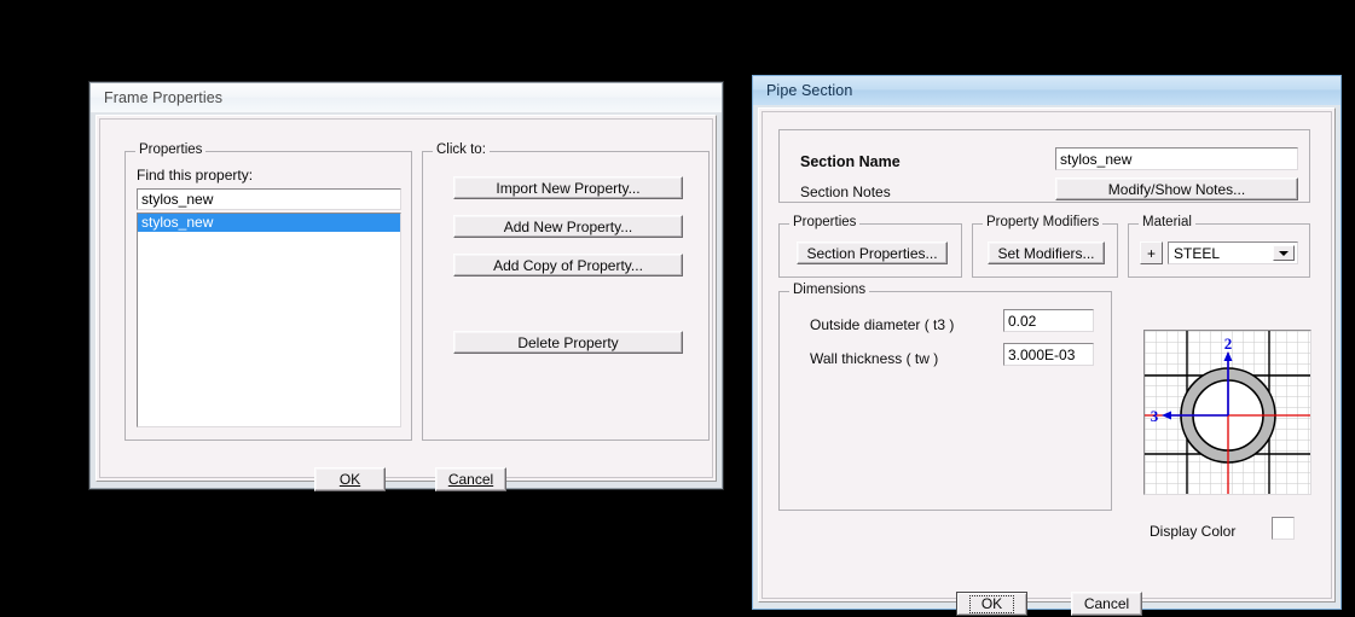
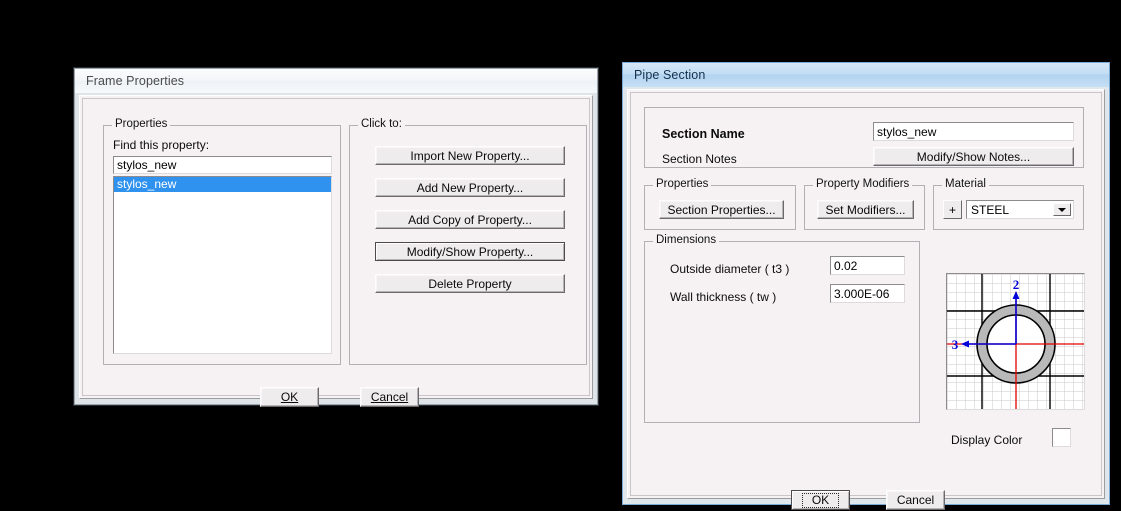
  Frame Properties
  Properties
  Find this property:
  stylos_new
  stylos_new
  Click to:
  Import New Property...
  Add New Property...
  Add Copy of Property...
+ Modify/Show Property...
  Delete Property
  OK
  Cancel
  Pipe Section
  Section Name
  stylos_new
  Section Notes
  Modify/Show Notes...
  Properties
  Section Properties...
  Property Modifiers
  Set Modifiers...
  Material
  +
  STEEL
  Dimensions
  Outside diameter ( t3 )
  0.02
  Wall thickness ( tw )
- 3.000E-03
+ 3.000E-06
  2
  3
  Display Color
  OK
  Cancel
